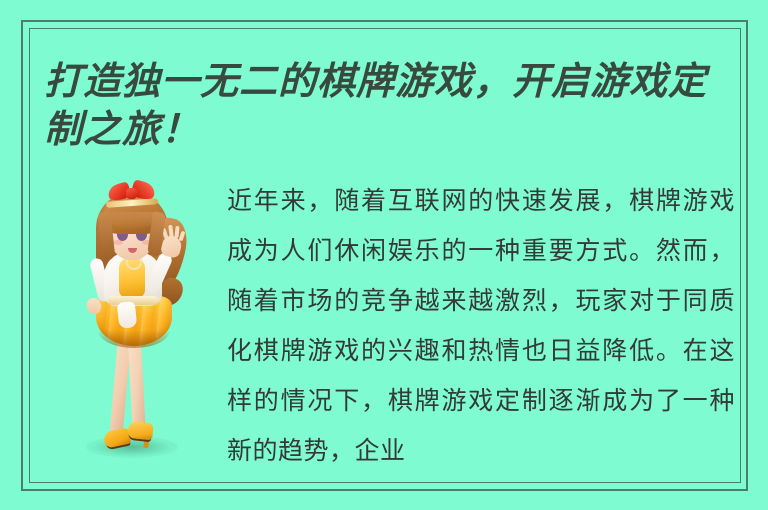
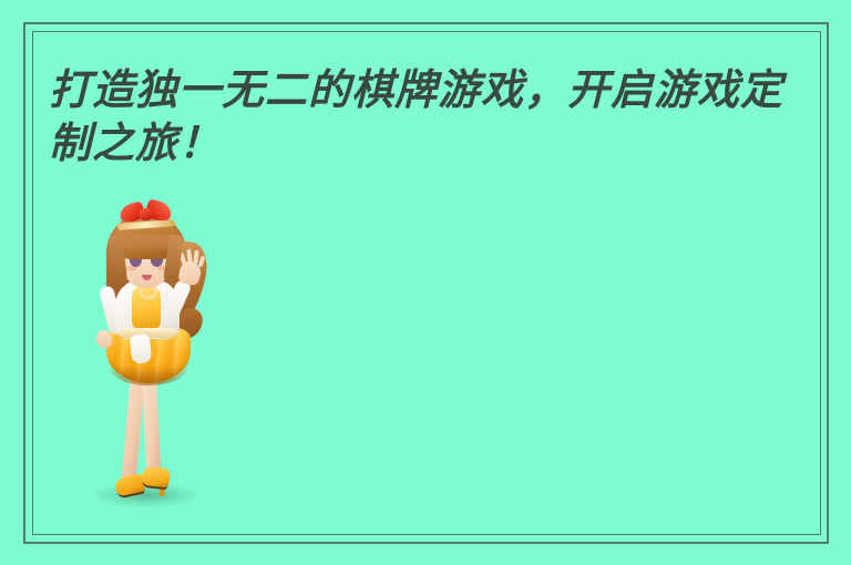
  打造独一无二的棋牌游戏，开启游戏定制之旅！
- 近年来，随着互联网的快速发展，棋牌游戏成为人们休闲娱乐的一种重要方式。然而，随着市场的竞争越来越激烈，玩家对于同质化棋牌游戏的兴趣和热情也日益降低。在这样的情况下，棋牌游戏定制逐渐成为了一种新的趋势，企业
